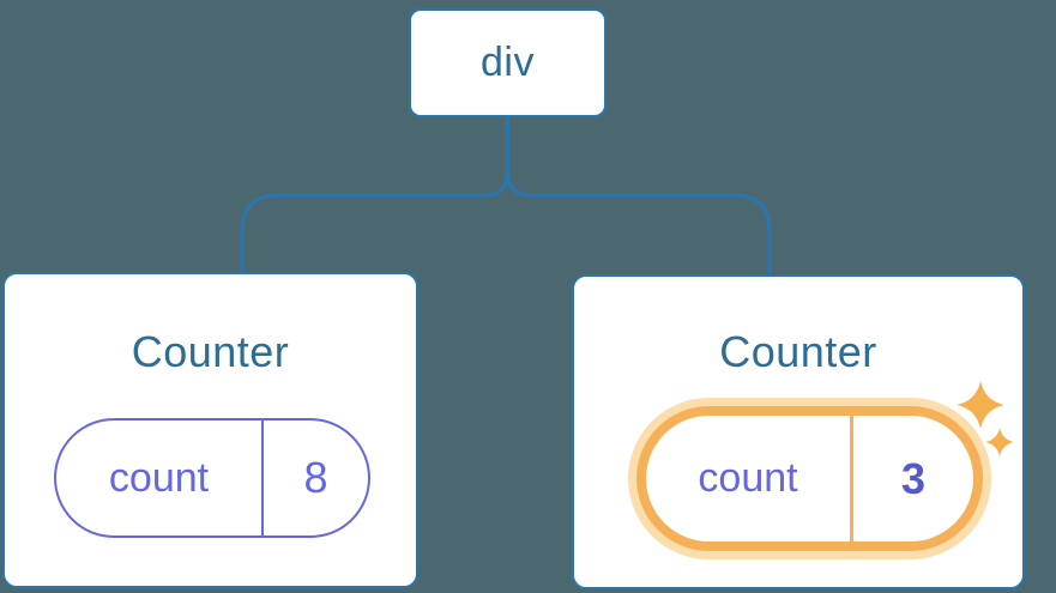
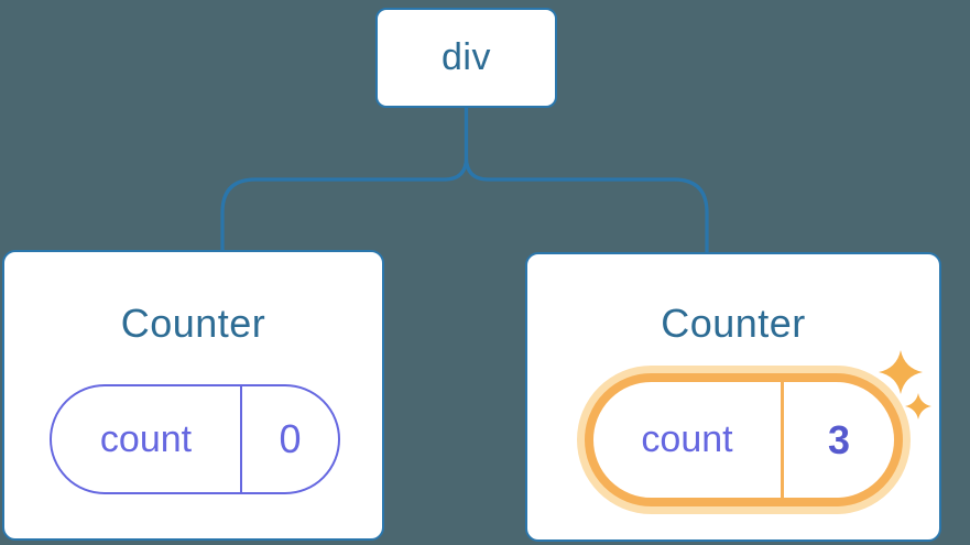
  div
  Counter
  count
- 8
+ 0
  Counter
  count
  3
